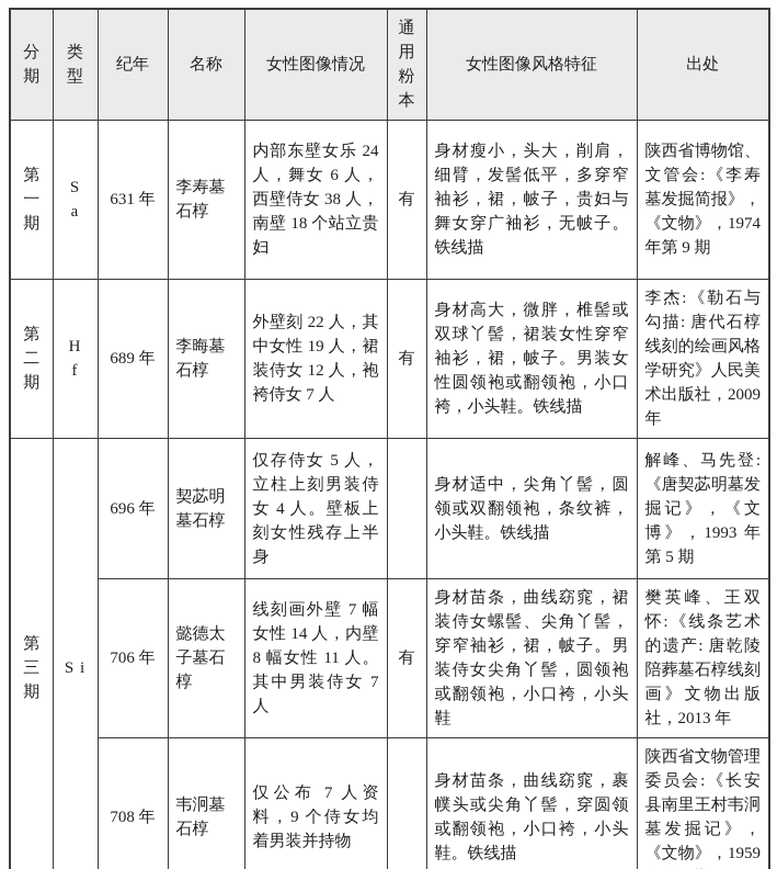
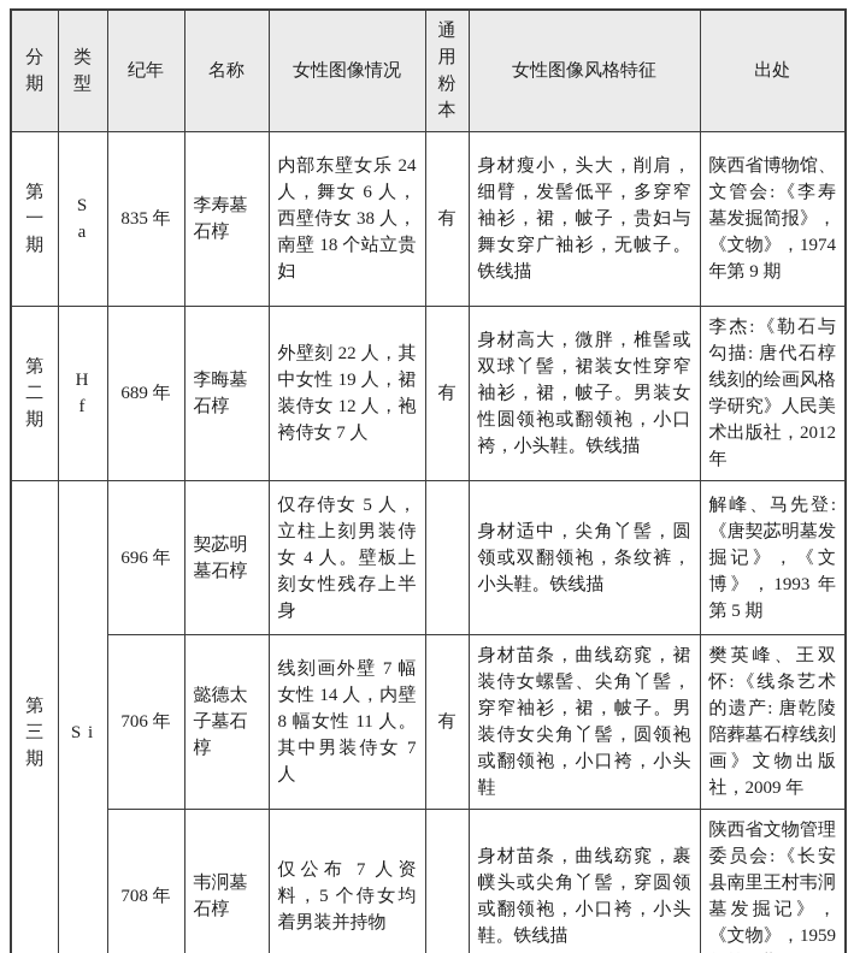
  分 期	类 型	纪年	名称	女性图像情况	通 用 粉 本	女性图像风格特征	出处
- 第 一 期	S a	631 年	李寿墓石椁	内部东壁女乐 24 人，舞女 6 人，西壁侍女 38 人，南壁 18 个站立贵妇	有	身材瘦小，头大，削肩，细臂，发髻低平，多穿窄袖衫，裙，帔子，贵妇与舞女穿广袖衫，无帔子。铁线描	陕西省博物馆、文管会:《李寿墓发掘简报》，《文物》，1974 年第 9 期
+ 第 一 期	S a	835 年	李寿墓石椁	内部东壁女乐 24 人，舞女 6 人，西壁侍女 38 人，南壁 18 个站立贵妇	有	身材瘦小，头大，削肩，细臂，发髻低平，多穿窄袖衫，裙，帔子，贵妇与舞女穿广袖衫，无帔子。铁线描	陕西省博物馆、文管会:《李寿墓发掘简报》，《文物》，1974 年第 9 期
- 第 二 期	H f	689 年	李晦墓石椁	外壁刻 22 人，其中女性 19 人，裙装侍女 12 人，袍袴侍女 7 人	有	身材高大，微胖，椎髻或双球丫髻，裙装女性穿窄袖衫，裙，帔子。男装女性圆领袍或翻领袍，小口袴，小头鞋。铁线描	李杰:《勒石与勾描: 唐代石椁线刻的绘画风格学研究》人民美术出版社，2009 年
+ 第 二 期	H f	689 年	李晦墓石椁	外壁刻 22 人，其中女性 19 人，裙装侍女 12 人，袍袴侍女 7 人	有	身材高大，微胖，椎髻或双球丫髻，裙装女性穿窄袖衫，裙，帔子。男装女性圆领袍或翻领袍，小口袴，小头鞋。铁线描	李杰:《勒石与勾描: 唐代石椁线刻的绘画风格学研究》人民美术出版社，2012 年
  第 三 期	S i	696 年	契苾明墓石椁	仅存侍女 5 人，立柱上刻男装侍女 4 人。壁板上刻女性残存上半身		身材适中，尖角丫髻，圆领或双翻领袍，条纹裤，小头鞋。铁线描	解峰、马先登:《唐契苾明墓发掘记》，《文博》，1993 年第 5 期
- 706 年	懿德太子墓石椁	线刻画外壁 7 幅女性 14 人，内壁 8 幅女性 11 人。其中男装侍女 7 人	有	身材苗条，曲线窈窕，裙装侍女螺髻、尖角丫髻，穿窄袖衫，裙，帔子。男装侍女尖角丫髻，圆领袍或翻领袍，小口袴，小头鞋	樊英峰、王双怀:《线条艺术的遗产: 唐乾陵陪葬墓石椁线刻画》文物出版社，2013 年
+ 706 年	懿德太子墓石椁	线刻画外壁 7 幅女性 14 人，内壁 8 幅女性 11 人。其中男装侍女 7 人	有	身材苗条，曲线窈窕，裙装侍女螺髻、尖角丫髻，穿窄袖衫，裙，帔子。男装侍女尖角丫髻，圆领袍或翻领袍，小口袴，小头鞋	樊英峰、王双怀:《线条艺术的遗产: 唐乾陵陪葬墓石椁线刻画》文物出版社，2009 年
- 708 年	韦泂墓石椁	仅公布 7 人资料，9 个侍女均着男装并持物		身材苗条，曲线窈窕，裹幞头或尖角丫髻，穿圆领或翻领袍，小口袴，小头鞋。铁线描	陕西省文物管理委员会:《长安县南里王村韦泂墓发掘记》，《文物》，1959
+ 708 年	韦泂墓石椁	仅公布 7 人资料，5 个侍女均着男装并持物		身材苗条，曲线窈窕，裹幞头或尖角丫髻，穿圆领或翻领袍，小口袴，小头鞋。铁线描	陕西省文物管理委员会:《长安县南里王村韦泂墓发掘记》，《文物》，1959
